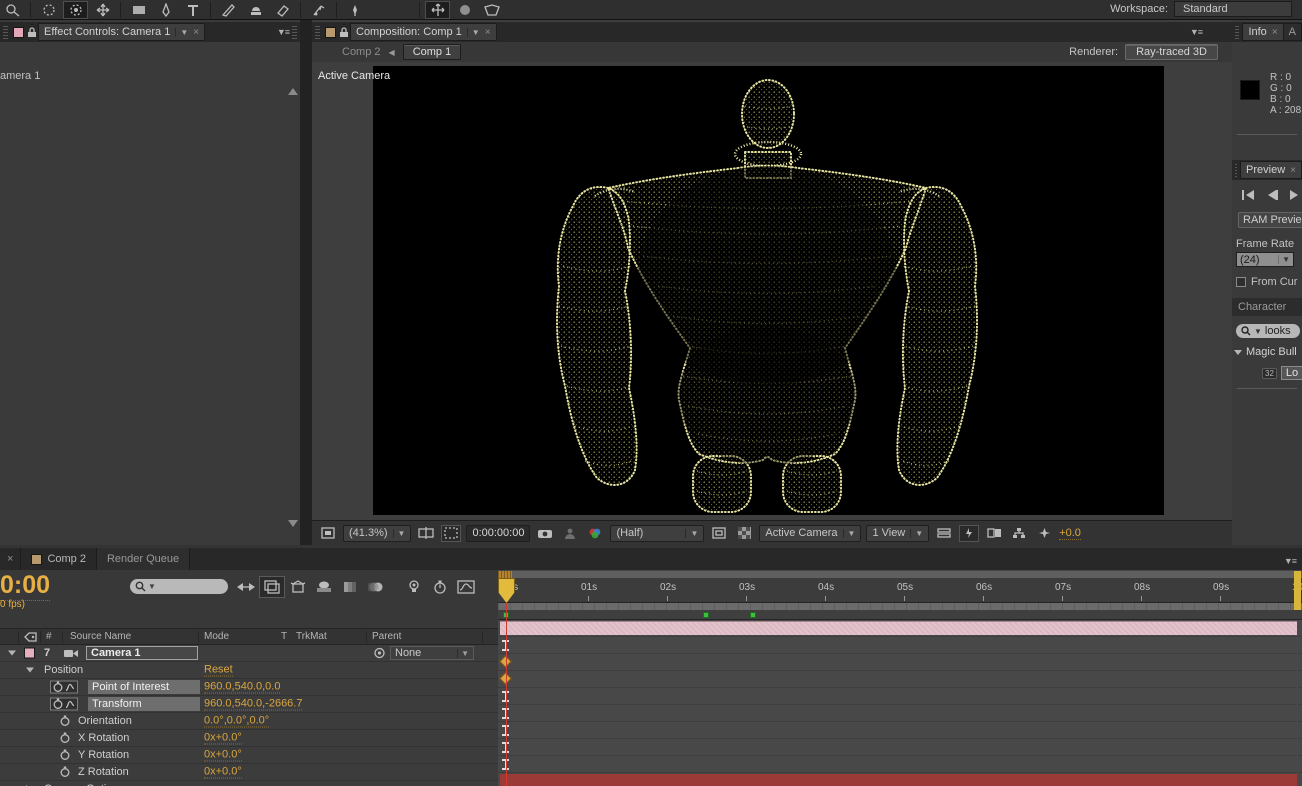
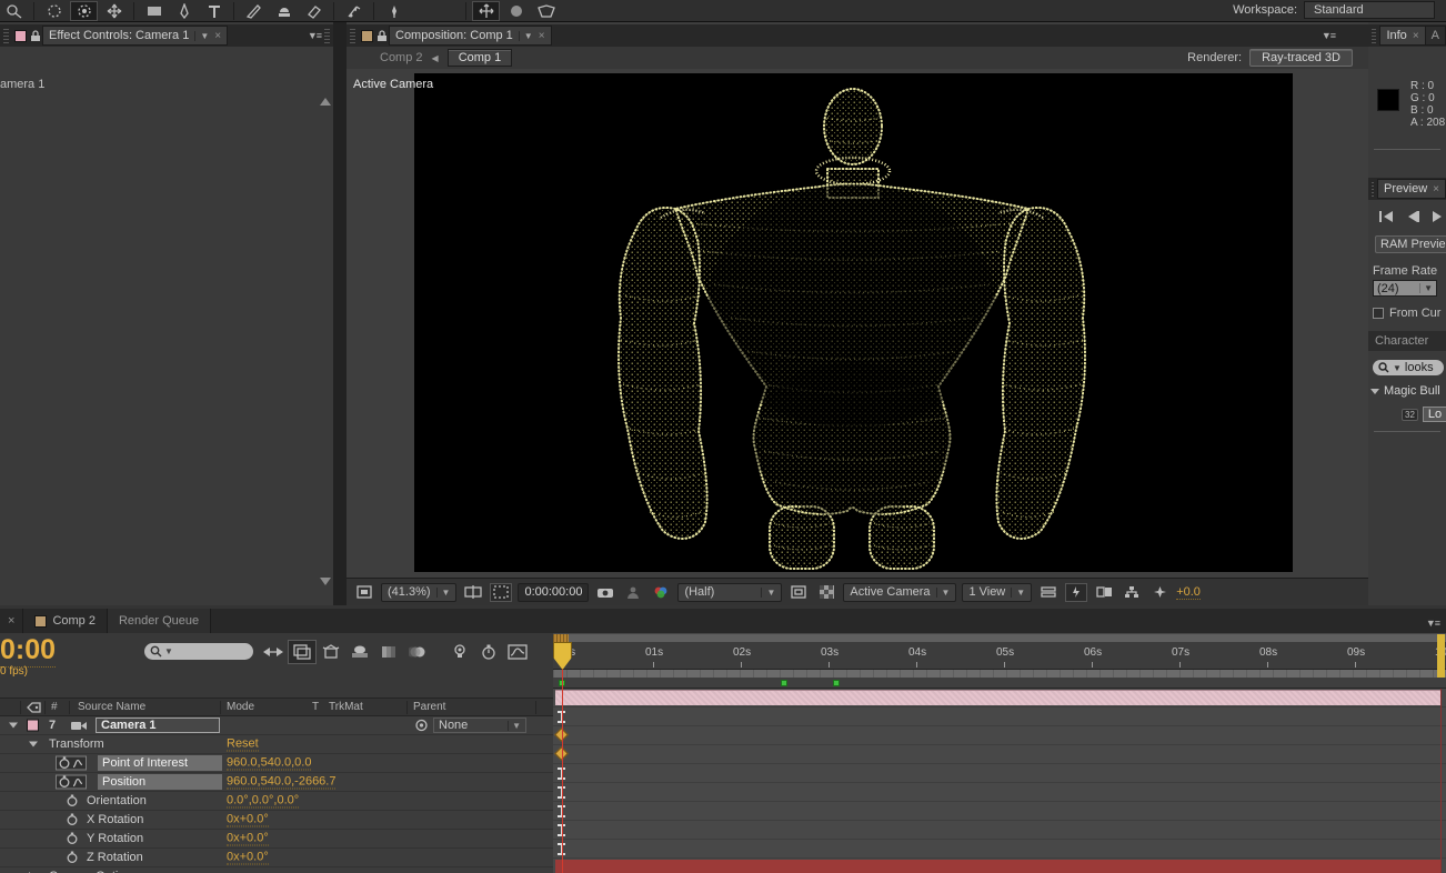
  Workspace:
  Standard
  Effect Controls: Camera 1
  ▼
  ×
  ▼≡
  amera 1
  Composition: Comp 1
  ▼
  ×
  ▼≡
  Comp 2
  ◀
  Comp 1
  Renderer:
  Ray-traced 3D
  Active Camera
  (41.3%)
  ▼
  0:00:00:00
  (Half)
  ▼
  Active Camera
  ▼
  1 View
  ▼
  +0.0
  Info
  ×
  A
  R : 0
  G : 0
  B : 0
  A : 208
  Preview
  ×
  RAM Previe
  Frame Rate
  (24)
  ▼
  From Cur
  Character
  ▼
  looks
  Magic Bull
  32
  Lo
  ×
  Comp 2
  Render Queue
  ▼≡
  0:00
  0 fps)
  ▼
  #
  Source Name
  Mode
  T
  TrkMat
  Parent
  7
  Camera 1
  None
  ▼
- Position
+ Transform
  Reset
  Point of Interest
  960.0,540.0,0.0
- Transform
+ Position
  960.0,540.0,-2666.7
  Orientation
  0.0°,0.0°,0.0°
  X Rotation
  0x+0.0°
  Y Rotation
  0x+0.0°
  Z Rotation
  0x+0.0°
  01s
  02s
  03s
  04s
  05s
  06s
  07s
  08s
  09s
